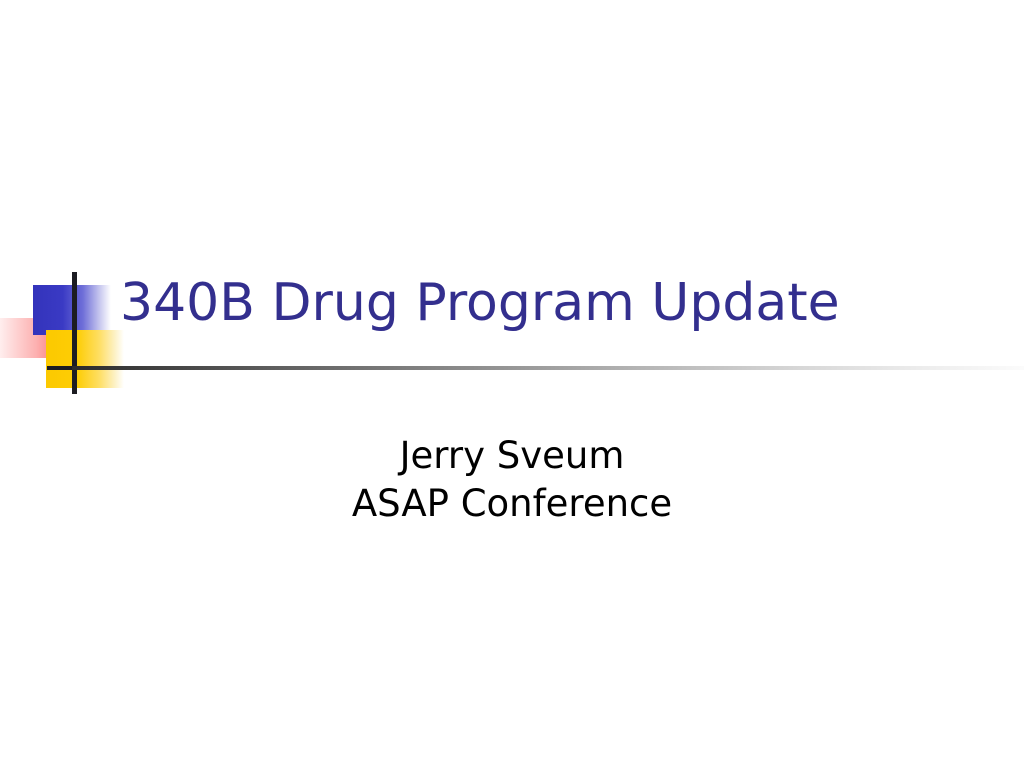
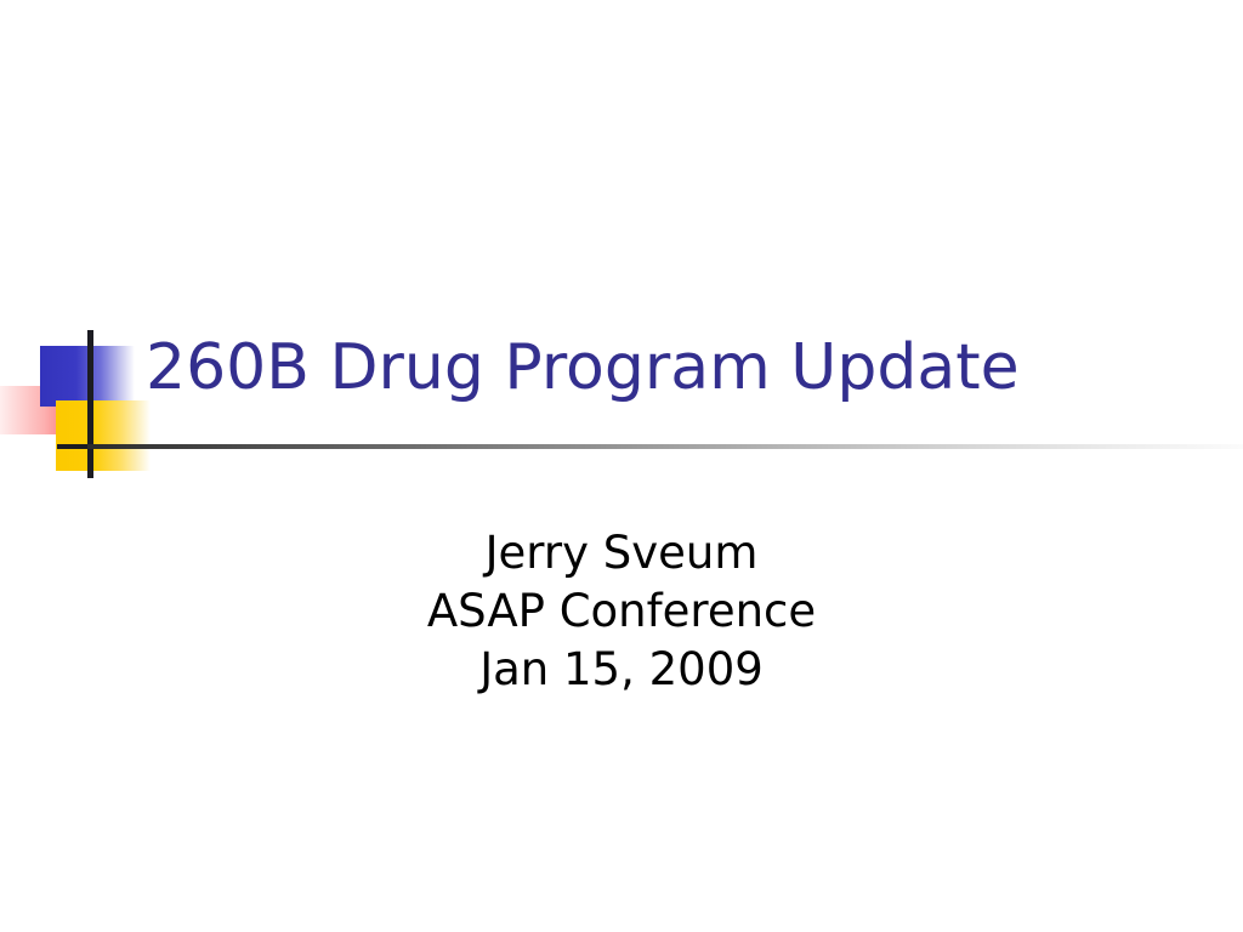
- 340B Drug Program Update
+ 260B Drug Program Update
  Jerry Sveum
  ASAP Conference
+ Jan 15, 2009
